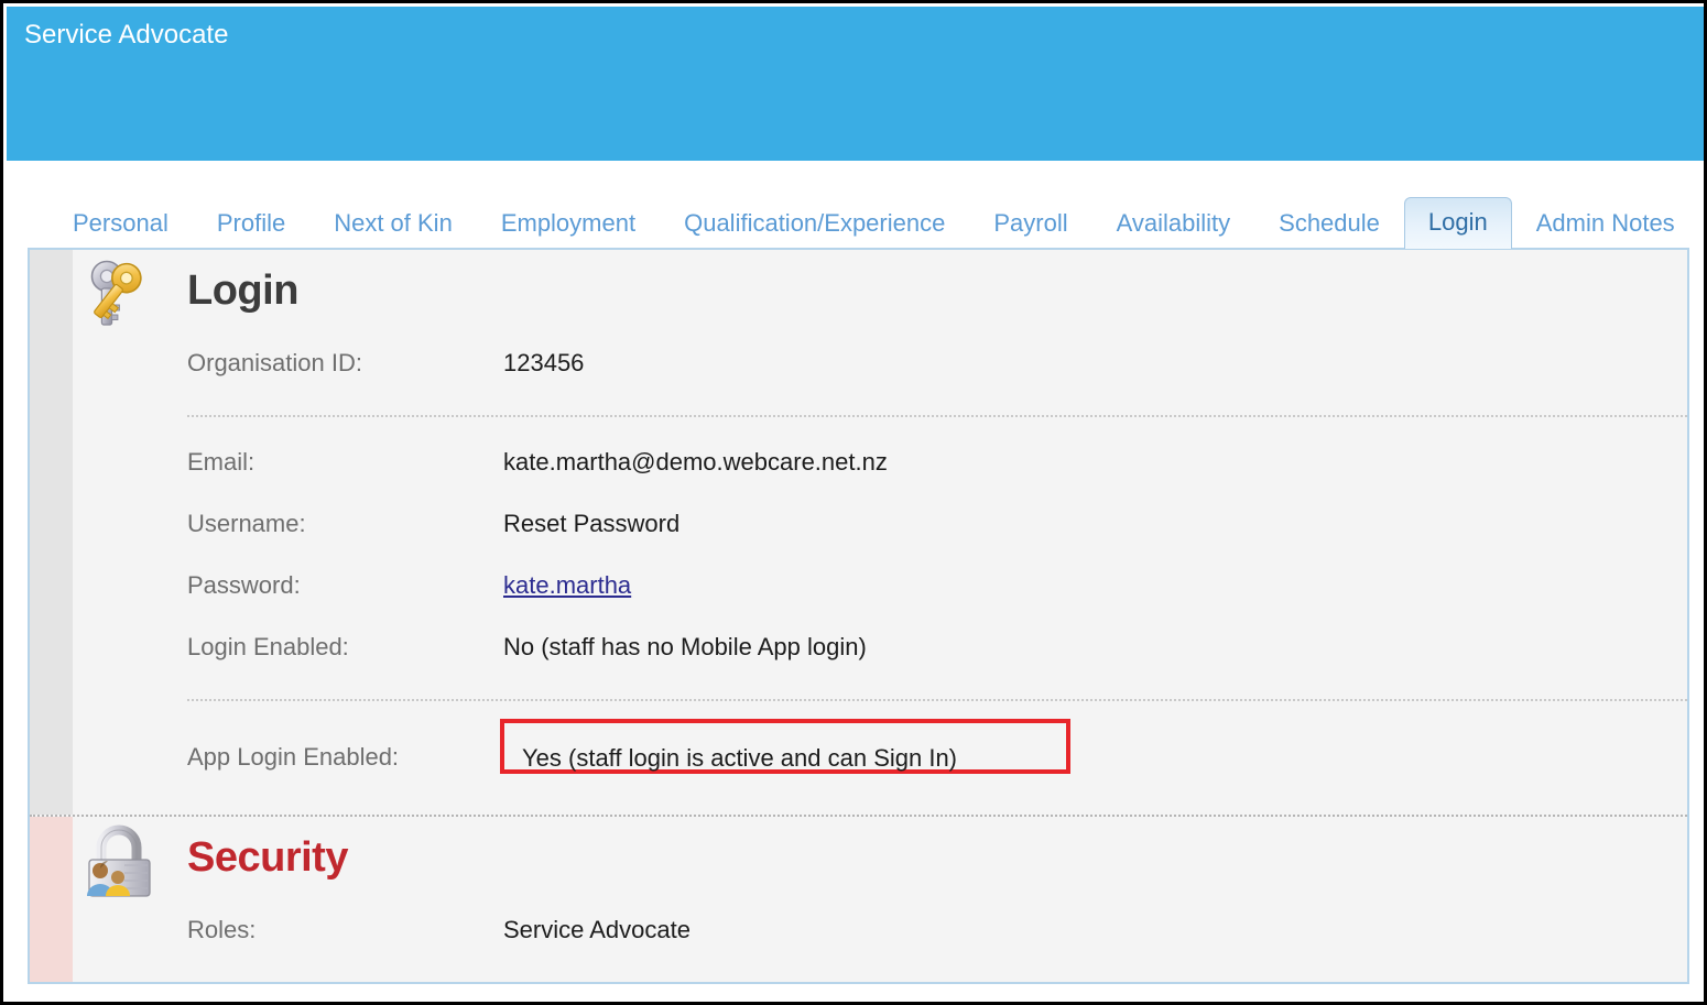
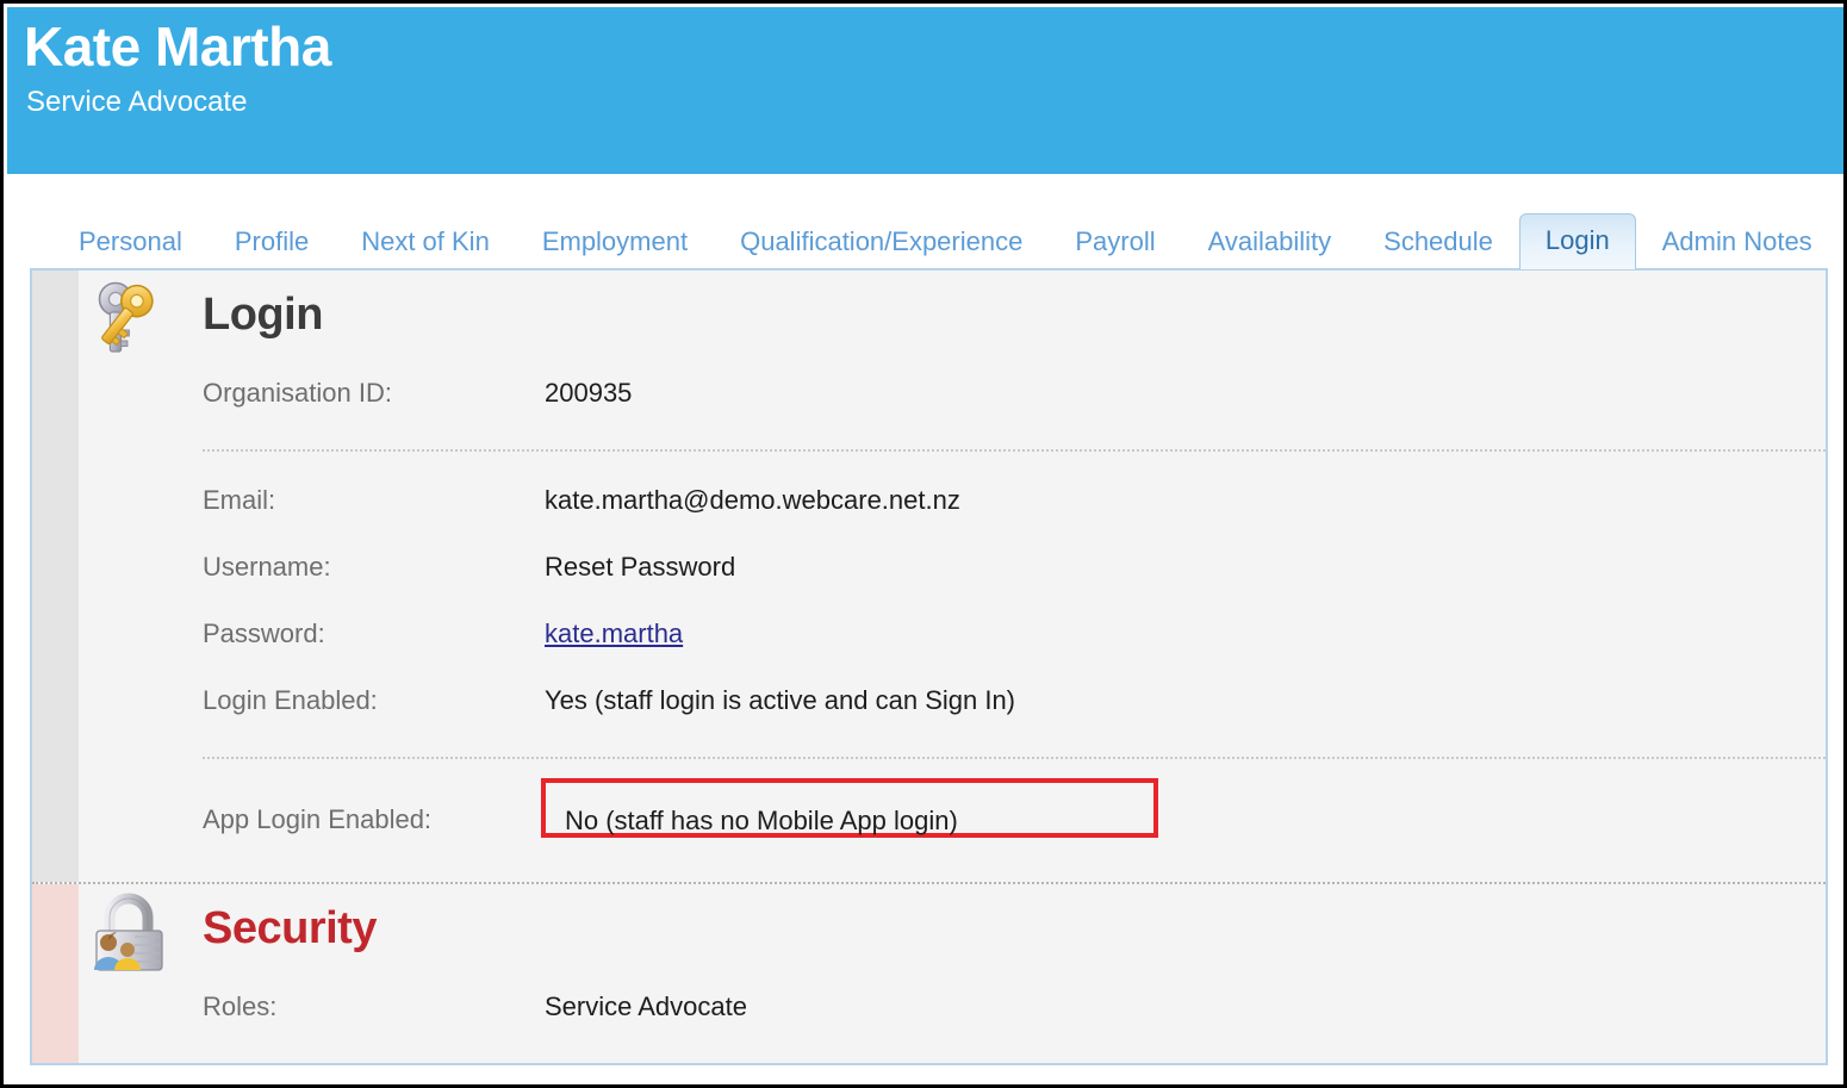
+ Kate Martha
  Service Advocate
  Personal
  Profile
  Next of Kin
  Employment
  Qualification/Experience
  Payroll
  Availability
  Schedule
  Login
  Admin Notes
  Login
  Organisation ID:
- 123456
+ 200935
  Email:
  kate.martha@demo.webcare.net.nz
  Username:
  Reset Password
  Password:
  kate.martha
  Login Enabled:
- No (staff has no Mobile App login)
+ Yes (staff login is active and can Sign In)
  App Login Enabled:
- Yes (staff login is active and can Sign In)
+ No (staff has no Mobile App login)
  Security
  Roles:
  Service Advocate
